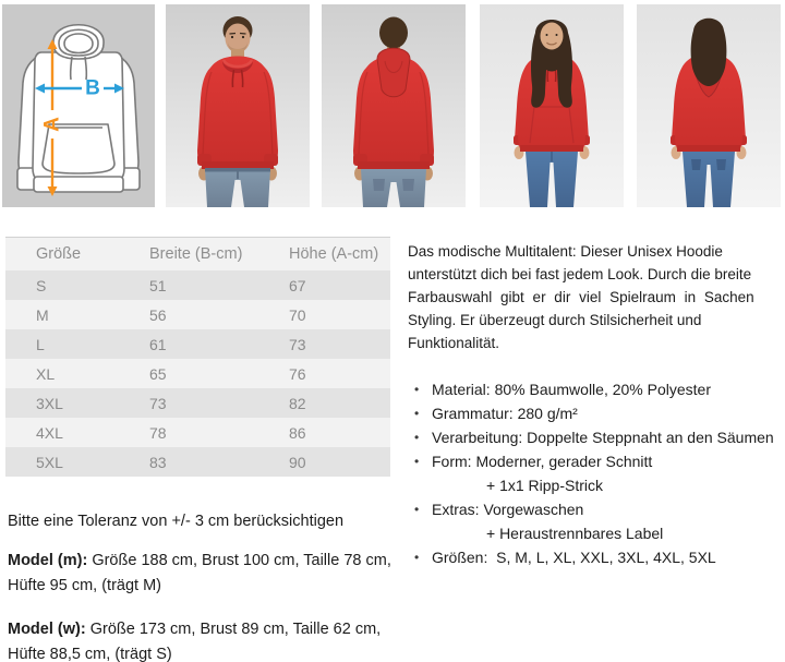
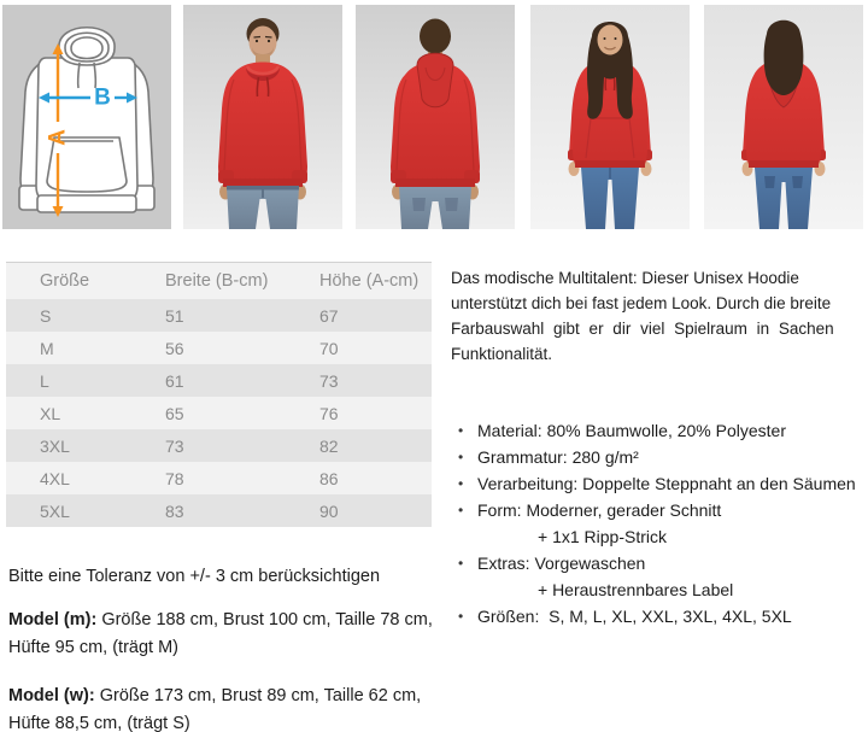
  B
  Größe	Breite (B-cm)	Höhe (A-cm)
  S	51	67
  M	56	70
  L	61	73
  XL	65	76
  3XL	73	82
  4XL	78	86
  5XL	83	90
  Das modische Multitalent: Dieser Unisex Hoodie
  unterstützt dich bei fast jedem Look. Durch die breite
  Farbauswahl gibt er dir viel Spielraum in Sachen
- Styling. Er überzeugt durch Stilsicherheit und
  Funktionalität.
  •
  Material: 80% Baumwolle, 20% Polyester
  •
  Grammatur: 280 g/m²
  •
  Verarbeitung: Doppelte Steppnaht an den Säumen
  •
  Form: Moderner, gerader Schnitt
  + 1x1 Ripp-Strick
  •
  Extras: Vorgewaschen
  + Heraustrennbares Label
  •
  Größen: S, M, L, XL, XXL, 3XL, 4XL, 5XL
  Bitte eine Toleranz von +/- 3 cm berücksichtigen
  Model (m): Größe 188 cm, Brust 100 cm, Taille 78 cm, Hüfte 95 cm, (trägt M)
  Model (w): Größe 173 cm, Brust 89 cm, Taille 62 cm, Hüfte 88,5 cm, (trägt S)
